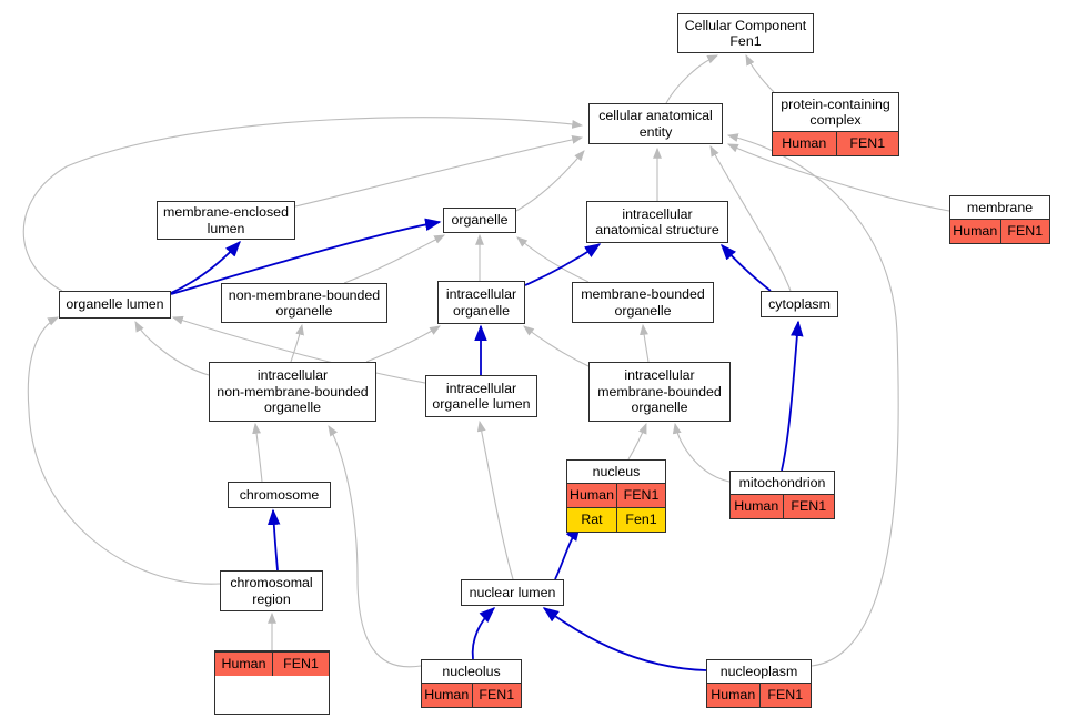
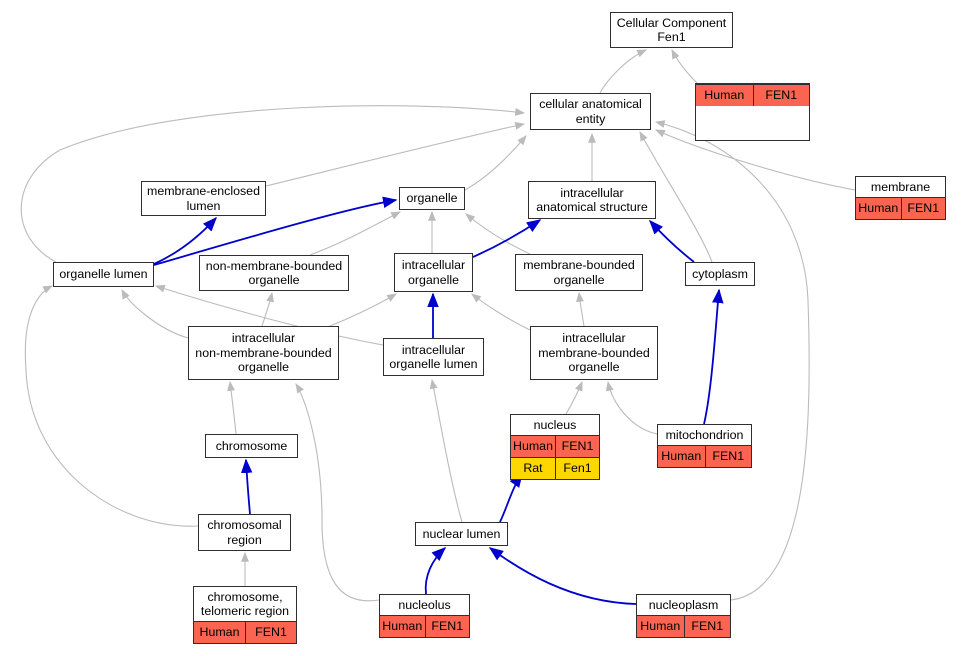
  Cellular Component
  Fen1
  cellular anatomical
  entity
- protein-containing
- complex
  Human
  FEN1
  membrane
  Human
  FEN1
  membrane-enclosed
  lumen
  organelle
  intracellular
  anatomical structure
  organelle lumen
  non-membrane-bounded
  organelle
  intracellular
  organelle
  membrane-bounded
  organelle
  cytoplasm
  intracellular
  non-membrane-bounded
  organelle
  intracellular
  organelle lumen
  intracellular
  membrane-bounded
  organelle
  nucleus
  Human
  FEN1
  Rat
  Fen1
  mitochondrion
  Human
  FEN1
  chromosome
  chromosomal
  region
  nuclear lumen
+ chromosome,
+ telomeric region
  Human
  FEN1
  nucleolus
  Human
  FEN1
  nucleoplasm
  Human
  FEN1
